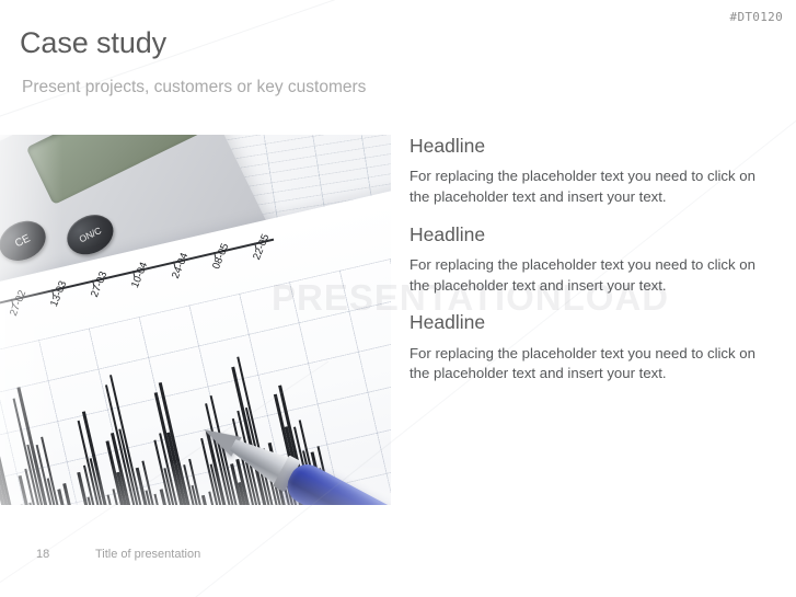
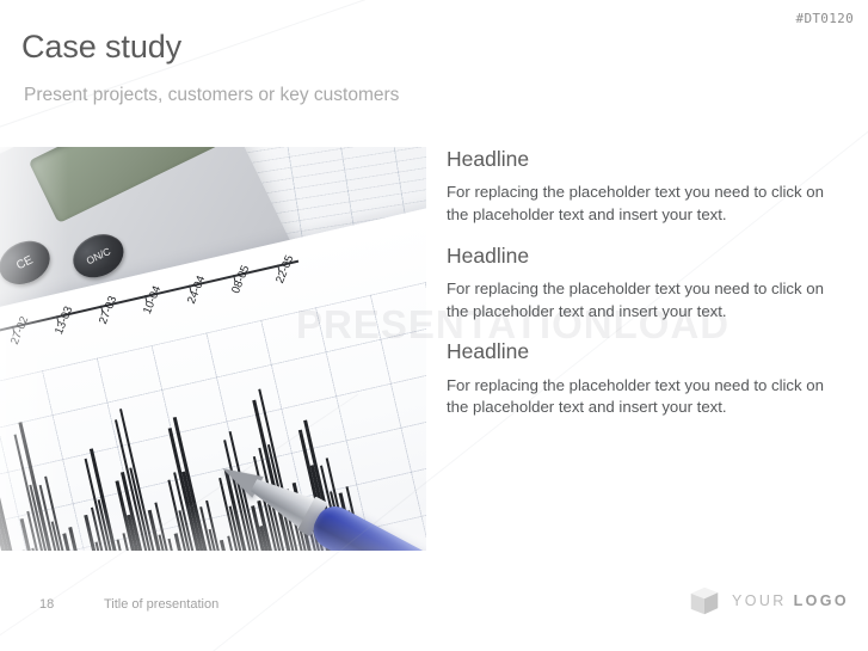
  #DT0120
  Case study
  Present projects, customers or key customers
  PRESENTATIONLOAD
  Headline
  For replacing the placeholder text you need to click on the placeholder text and insert your text.
  Headline
  For replacing the placeholder text you need to click on the placeholder text and insert your text.
  Headline
  For replacing the placeholder text you need to click on the placeholder text and insert your text.
  18
  Title of presentation
+ YOUR LOGO
